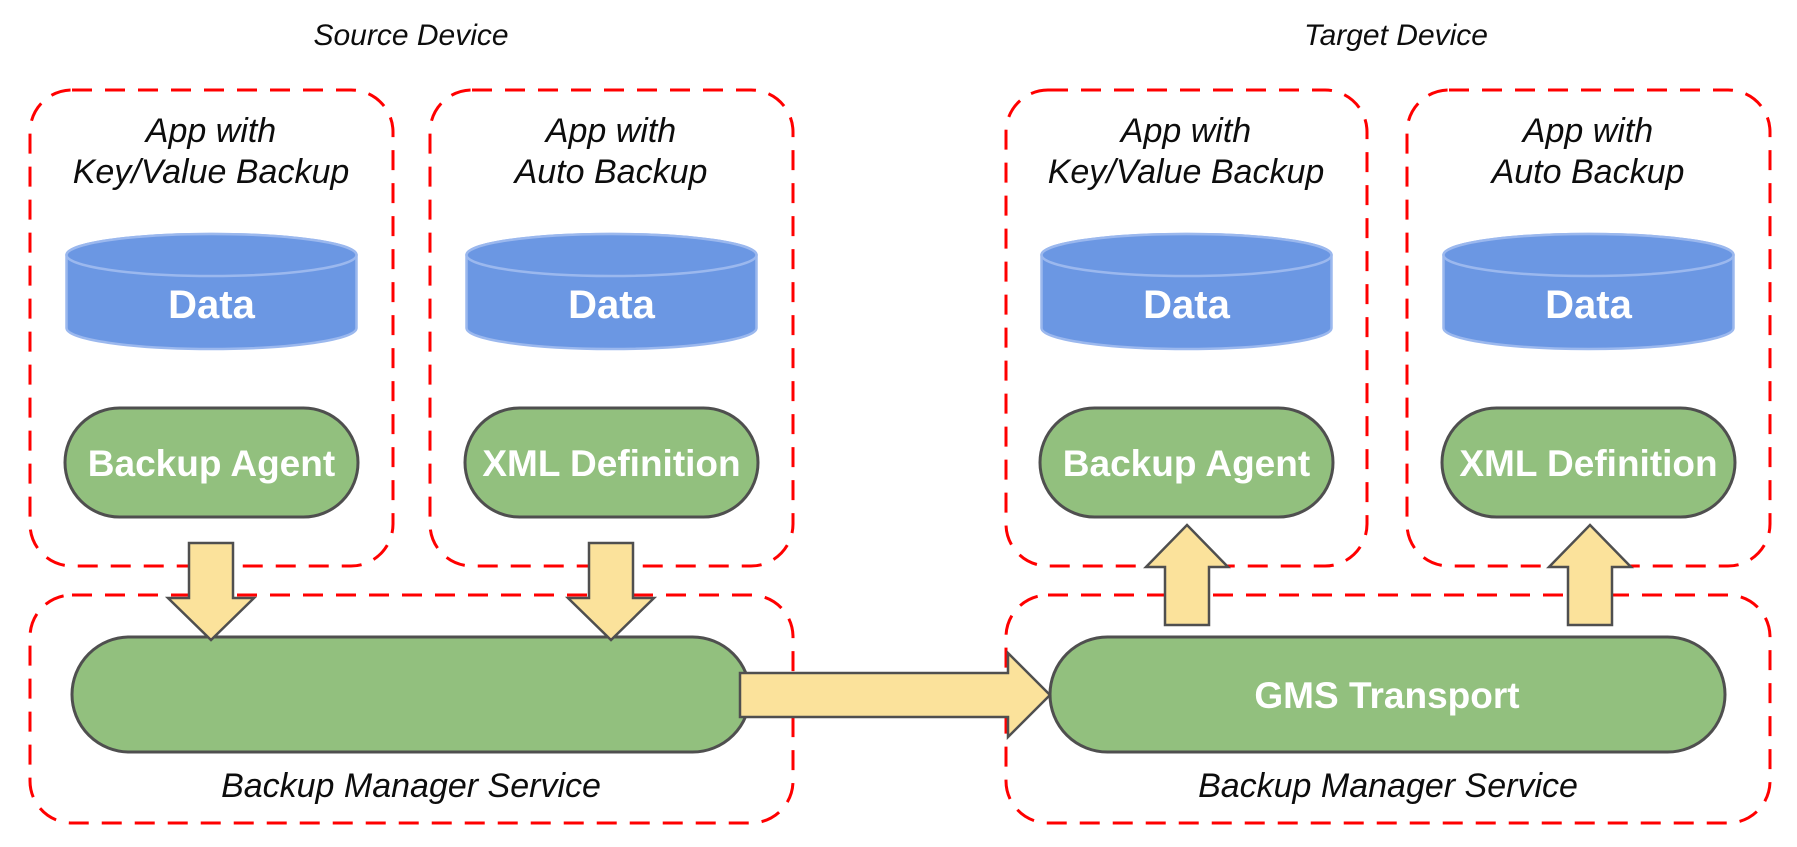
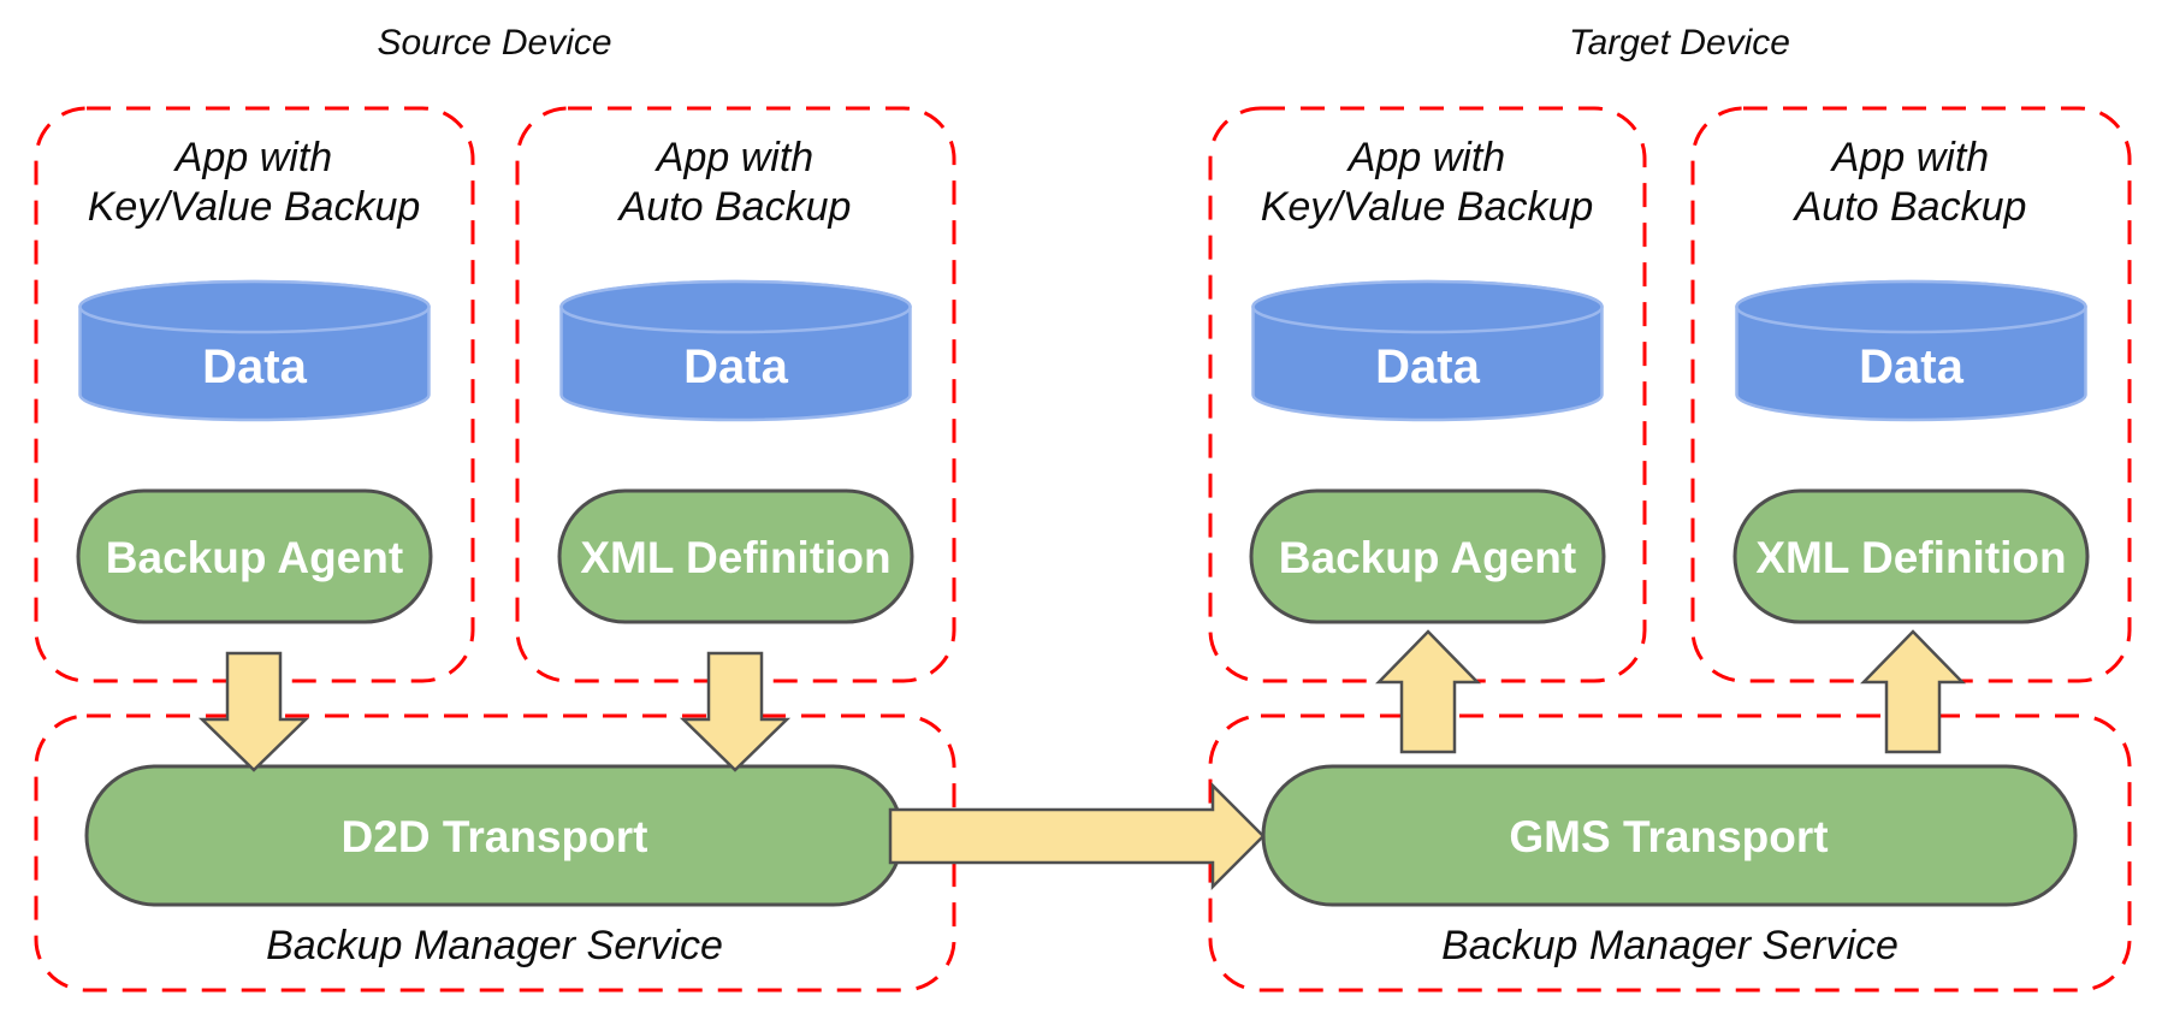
  Source Device
  Target Device
  App with
  Key/Value Backup
  App with
  Auto Backup
  App with
  Key/Value Backup
  App with
  Auto Backup
  Data
  Data
  Data
  Data
  Backup Agent
  XML Definition
  Backup Agent
  XML Definition
+ D2D Transport
  GMS Transport
  Backup Manager Service
  Backup Manager Service
